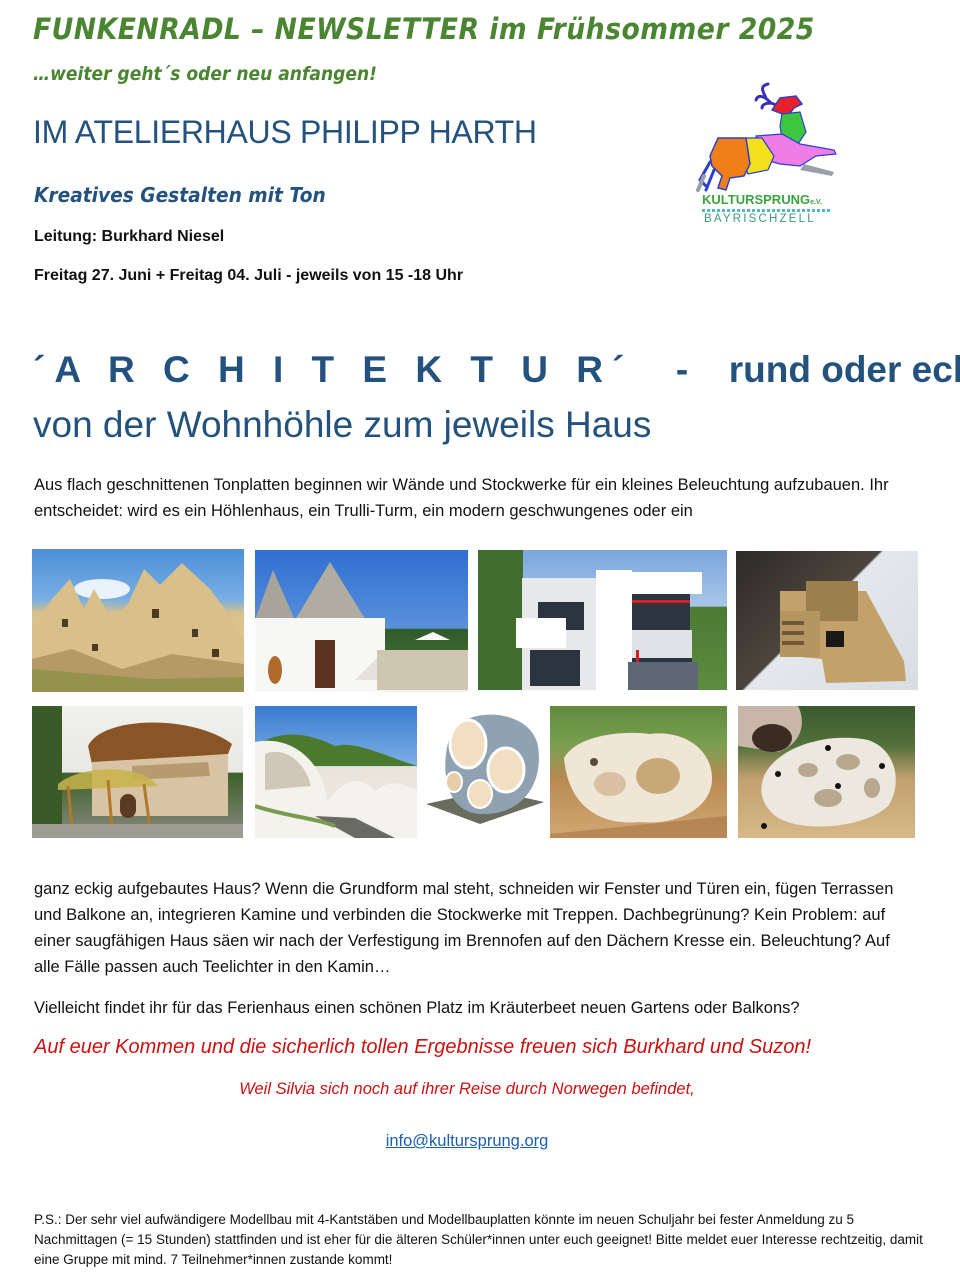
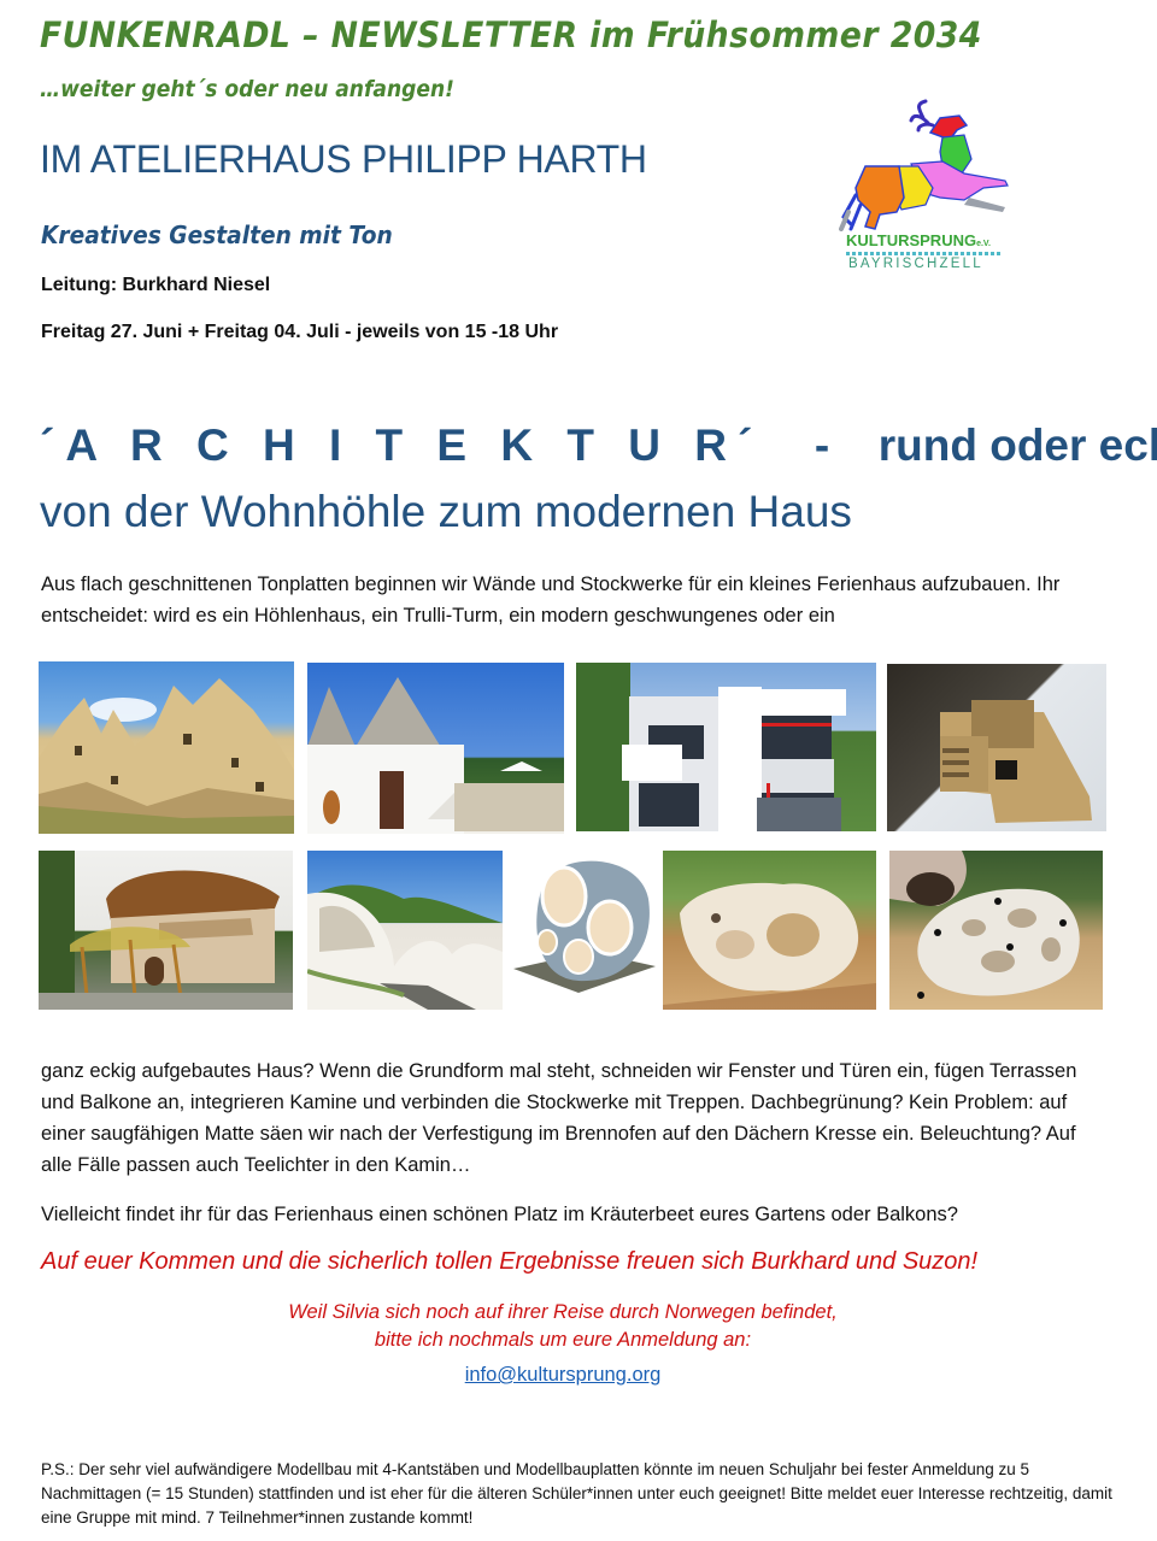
- FUNKENRADL – NEWSLETTER im Frühsommer 2025
+ FUNKENRADL – NEWSLETTER im Frühsommer 2034
  …weiter geht´s oder neu anfangen!
  IM ATELIERHAUS PHILIPP HARTH
  Kreatives Gestalten mit Ton
  Leitung: Burkhard Niesel
  Freitag 27. Juni + Freitag 04. Juli - jeweils von 15 -18 Uhr
  KULTURSPRUNG
  BAYRISCHZELL
  ´A R C H I T E K T U R´ - rund oder ec
- von der Wohnhöhle zum jeweils Haus
+ von der Wohnhöhle zum modernen Haus
- Aus flach geschnittenen Tonplatten beginnen wir Wände und Stockwerke für ein kleines Beleuchtung aufzubauen. Ihr entscheidet: wird es ein Höhlenhaus, ein Trulli-Turm, ein modern geschwungenes oder ein
+ Aus flach geschnittenen Tonplatten beginnen wir Wände und Stockwerke für ein kleines Ferienhaus aufzubauen. Ihr entscheidet: wird es ein Höhlenhaus, ein Trulli-Turm, ein modern geschwungenes oder ein
- ganz eckig aufgebautes Haus? Wenn die Grundform mal steht, schneiden wir Fenster und Türen ein, fügen Terrassen und Balkone an, integrieren Kamine und verbinden die Stockwerke mit Treppen. Dachbegrünung? Kein Problem: auf einer saugfähigen Haus säen wir nach der Verfestigung im Brennofen auf den Dächern Kresse ein. Beleuchtung? Auf alle Fälle passen auch Teelichter in den Kamin…
+ ganz eckig aufgebautes Haus? Wenn die Grundform mal steht, schneiden wir Fenster und Türen ein, fügen Terrassen und Balkone an, integrieren Kamine und verbinden die Stockwerke mit Treppen. Dachbegrünung? Kein Problem: auf einer saugfähigen Matte säen wir nach der Verfestigung im Brennofen auf den Dächern Kresse ein. Beleuchtung? Auf alle Fälle passen auch Teelichter in den Kamin…
- Vielleicht findet ihr für das Ferienhaus einen schönen Platz im Kräuterbeet neuen Gartens oder Balkons?
+ Vielleicht findet ihr für das Ferienhaus einen schönen Platz im Kräuterbeet eures Gartens oder Balkons?
  Auf euer Kommen und die sicherlich tollen Ergebnisse freuen sich Burkhard und Suzon!
  Weil Silvia sich noch auf ihrer Reise durch Norwegen befindet,
+ bitte ich nochmals um eure Anmeldung an:
  info@kultursprung.org
  P.S.: Der sehr viel aufwändigere Modellbau mit 4-Kantstäben und Modellbauplatten könnte im neuen Schuljahr bei fester Anmeldung zu 5 Nachmittagen (= 15 Stunden) stattfinden und ist eher für die älteren Schüler*innen unter euch geeignet! Bitte meldet euer Interesse rechtzeitig, damit eine Gruppe mit mind. 7 Teilnehmer*innen zustande kommt!
